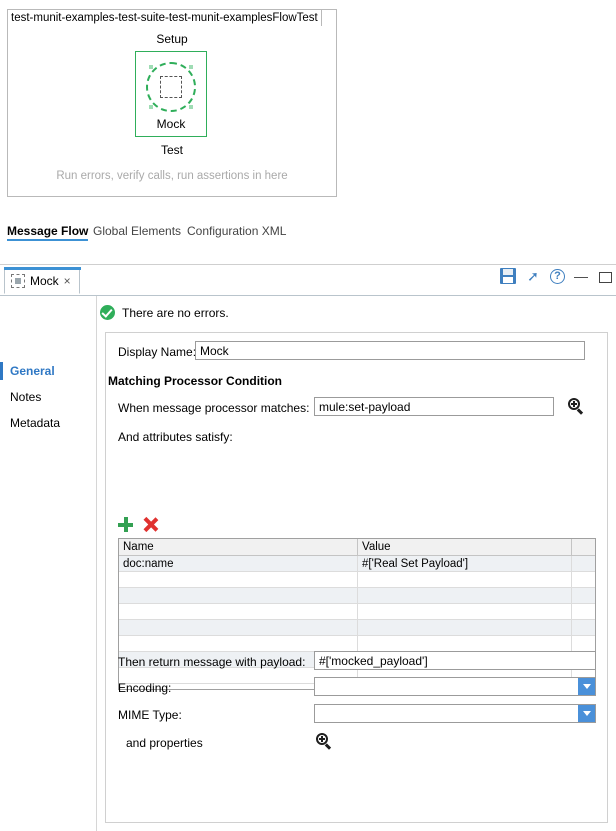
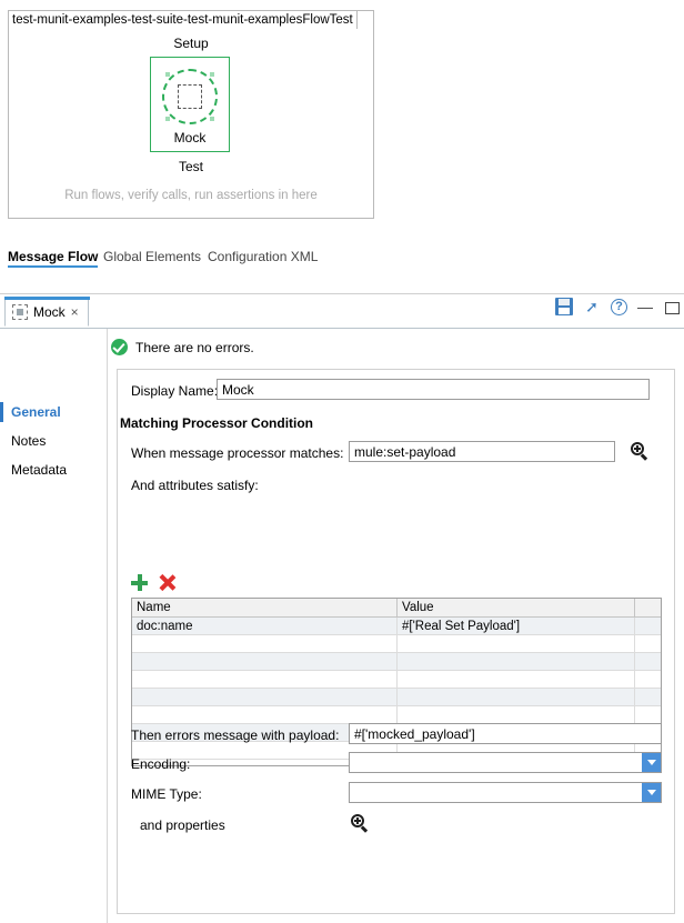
  test-munit-examples-test-suite-test-munit-examplesFlowTest
  Setup
  Mock
  Test
- Run errors, verify calls, run assertions in here
+ Run flows, verify calls, run assertions in here
  Message Flow
  Global Elements
  Configuration XML
  Mock
  ×
  ➚
  ?
  —
  General
  Notes
  Metadata
  There are no errors.
  Display Name
  Mock
  Matching Processor Condition
  When message processor matches:
  mule:set-payload
  And attributes satisfy:
  Name	Value
  doc:name	#['Real Set Payload']
- Then return message with payload:
+ Then errors message with payload:
  #['mocked_payload']
  Encoding:
  MIME Type:
  and properties
